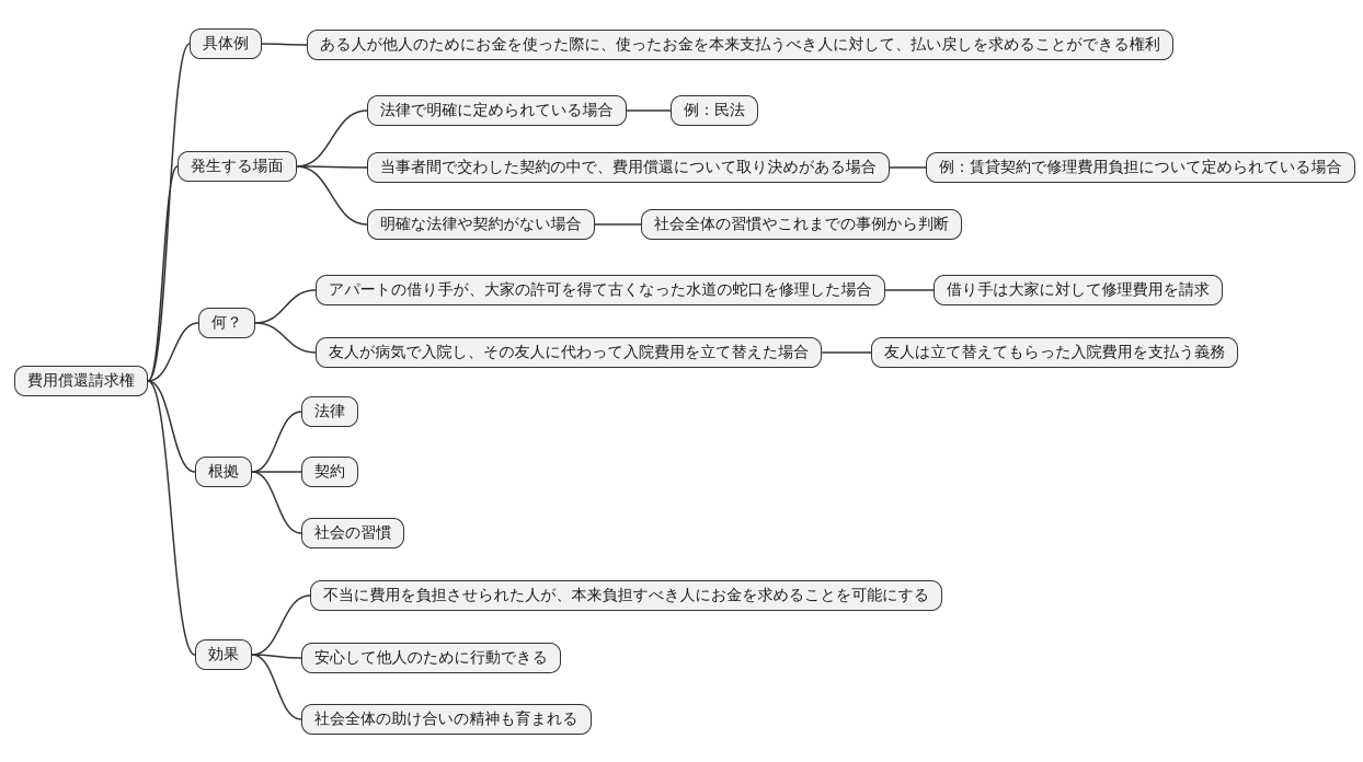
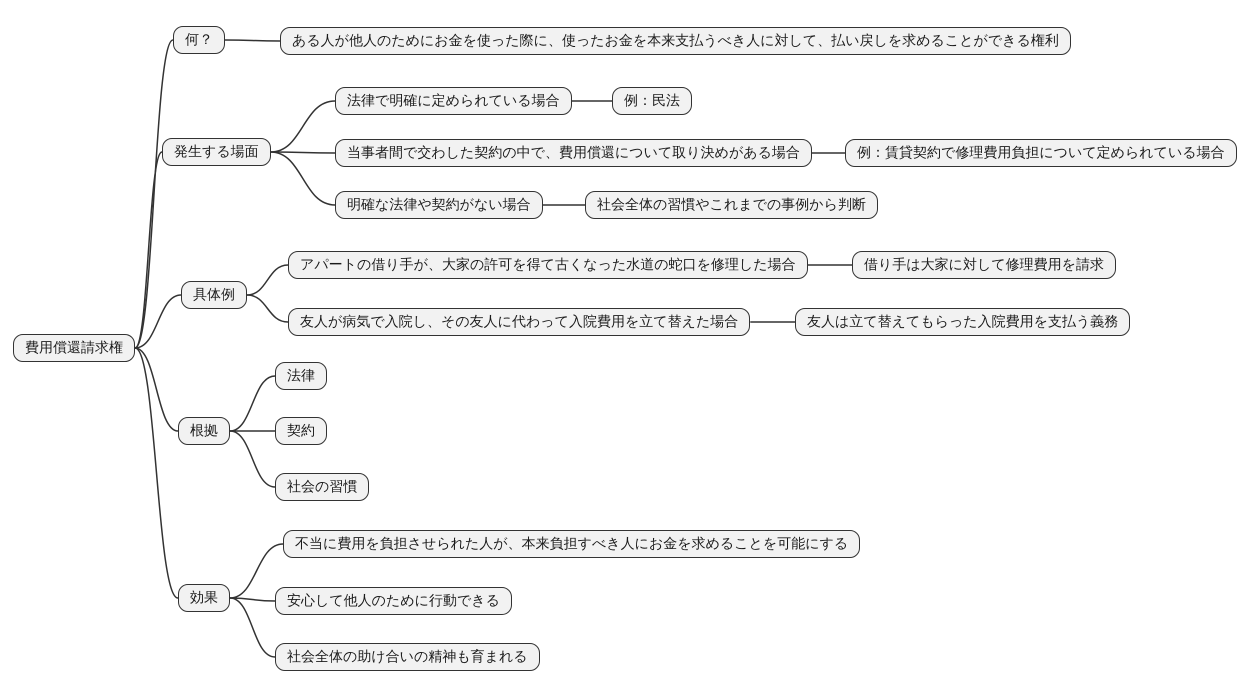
  費用償還請求権
- 具体例
+ 何？
  ある人が他人のためにお金を使った際に、使ったお金を本来支払うべき人に対して、払い戻しを求めることができる権利
  発生する場面
  法律で明確に定められている場合
  例：民法
  当事者間で交わした契約の中で、費用償還について取り決めがある場合
  例：賃貸契約で修理費用負担について定められている場合
  明確な法律や契約がない場合
  社会全体の習慣やこれまでの事例から判断
- 何？
+ 具体例
  アパートの借り手が、大家の許可を得て古くなった水道の蛇口を修理した場合
  借り手は大家に対して修理費用を請求
  友人が病気で入院し、その友人に代わって入院費用を立て替えた場合
  友人は立て替えてもらった入院費用を支払う義務
  根拠
  法律
  契約
  社会の習慣
  効果
  不当に費用を負担させられた人が、本来負担すべき人にお金を求めることを可能にする
  安心して他人のために行動できる
  社会全体の助け合いの精神も育まれる
